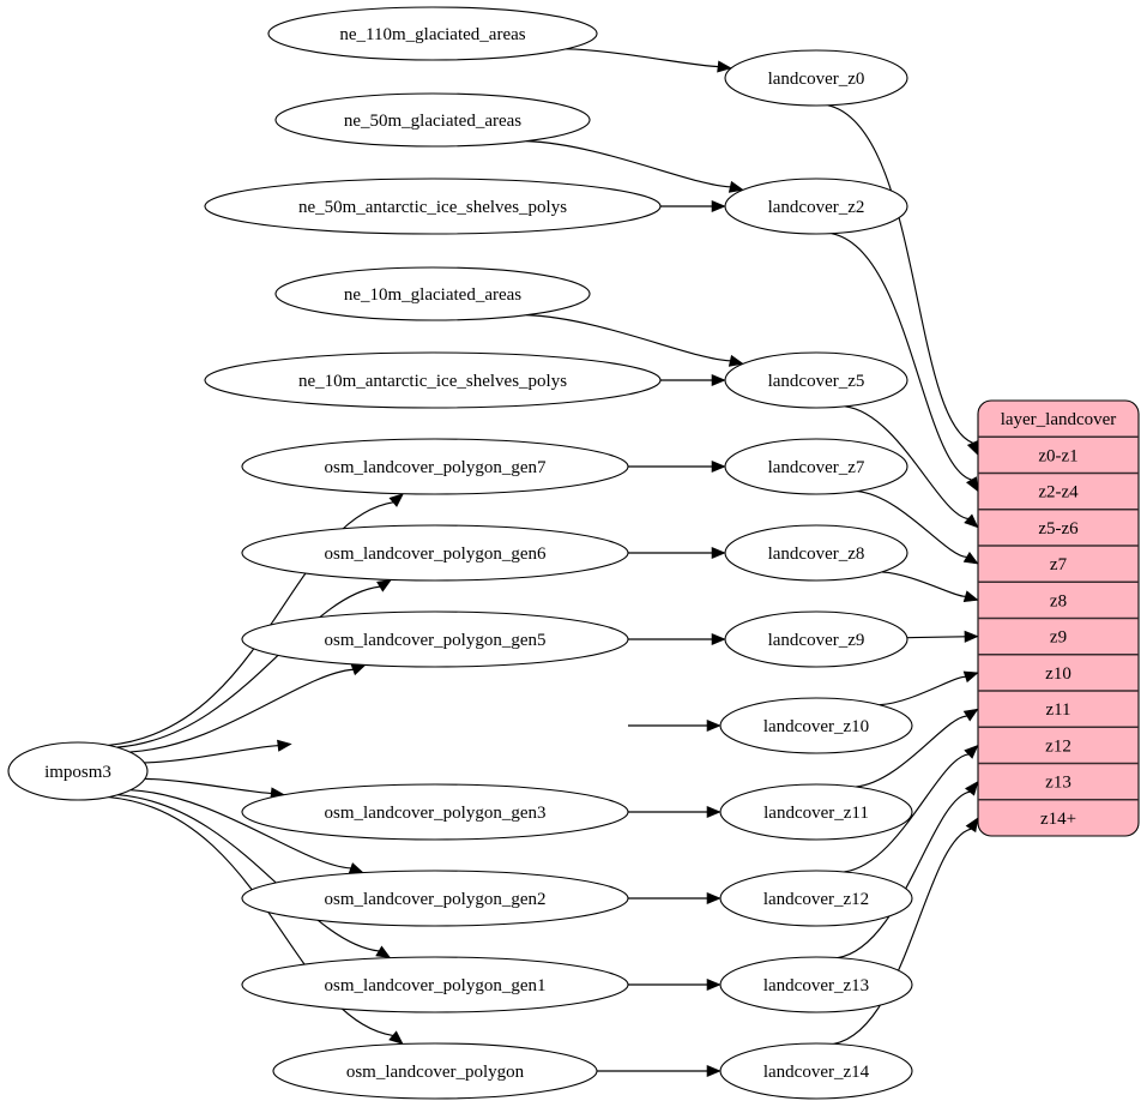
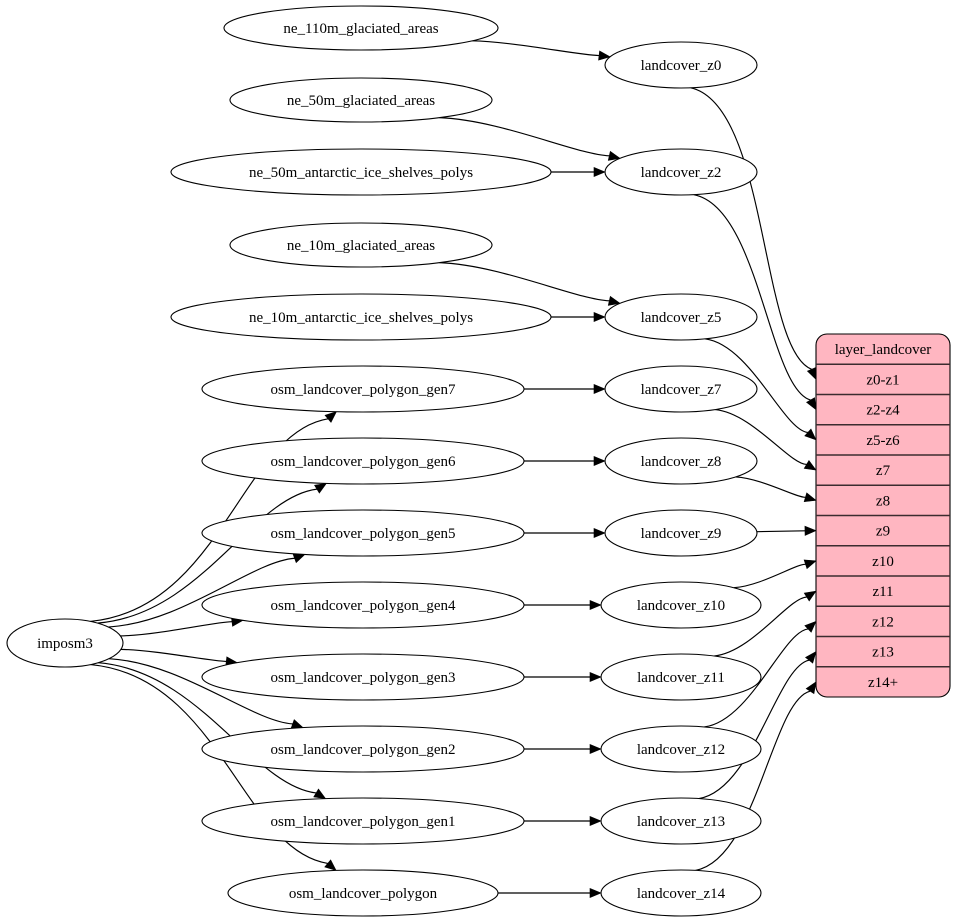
  ne_110m_glaciated_areas
  ne_50m_glaciated_areas
  ne_50m_antarctic_ice_shelves_polys
  ne_10m_glaciated_areas
  ne_10m_antarctic_ice_shelves_polys
  osm_landcover_polygon_gen7
  osm_landcover_polygon_gen6
  osm_landcover_polygon_gen5
+ osm_landcover_polygon_gen4
  osm_landcover_polygon_gen3
  osm_landcover_polygon_gen2
  osm_landcover_polygon_gen1
  osm_landcover_polygon
  imposm3
  landcover_z0
  landcover_z2
  landcover_z5
  landcover_z7
  landcover_z8
  landcover_z9
  landcover_z10
  landcover_z11
  landcover_z12
  landcover_z13
  landcover_z14
  layer_landcover
  z0-z1
  z2-z4
  z5-z6
  z7
  z8
  z9
  z10
  z11
  z12
  z13
  z14+
